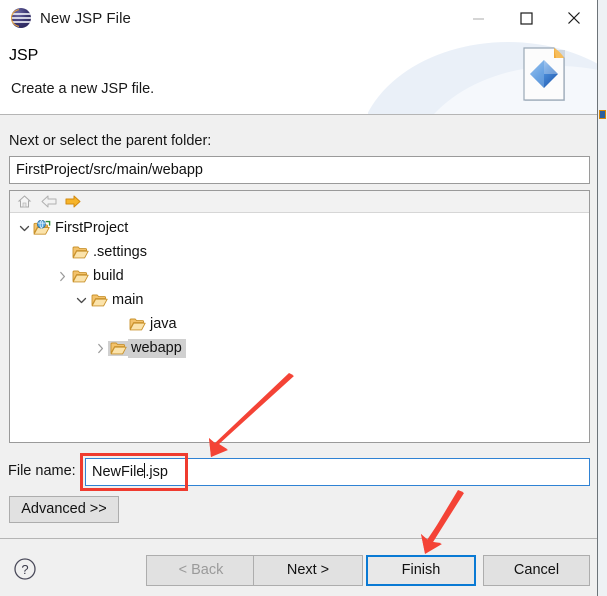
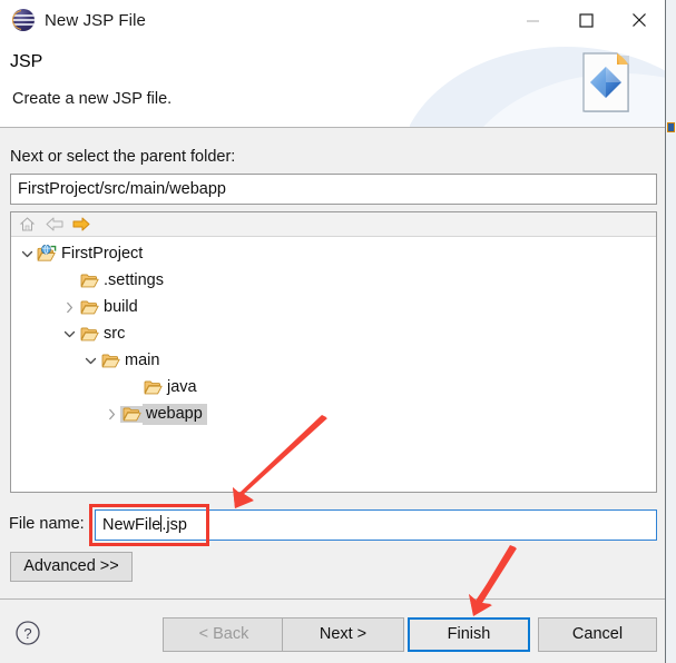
  New JSP File
  JSP
  Create a new JSP file.
  Next or select the parent folder:
  FirstProject/src/main/webapp
  FirstProject
  .settings
  build
+ src
  main
  java
  webapp
  File name:
  NewFile.jsp
  Advanced >>
  ?
  < Back
  Next >
  Finish
  Cancel
